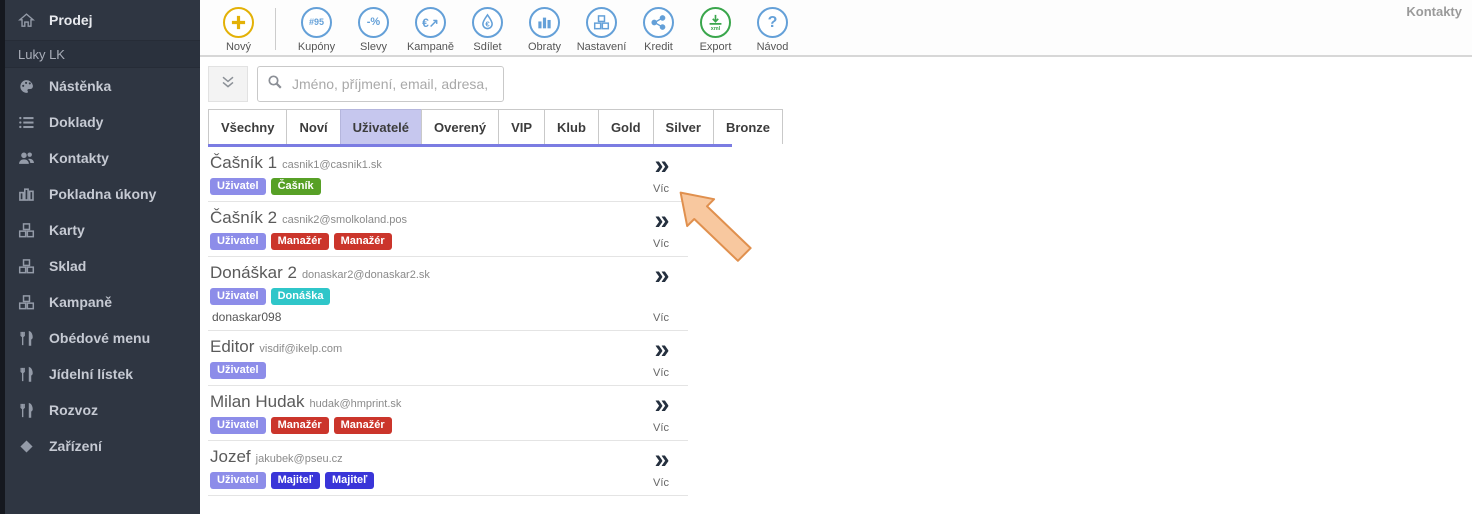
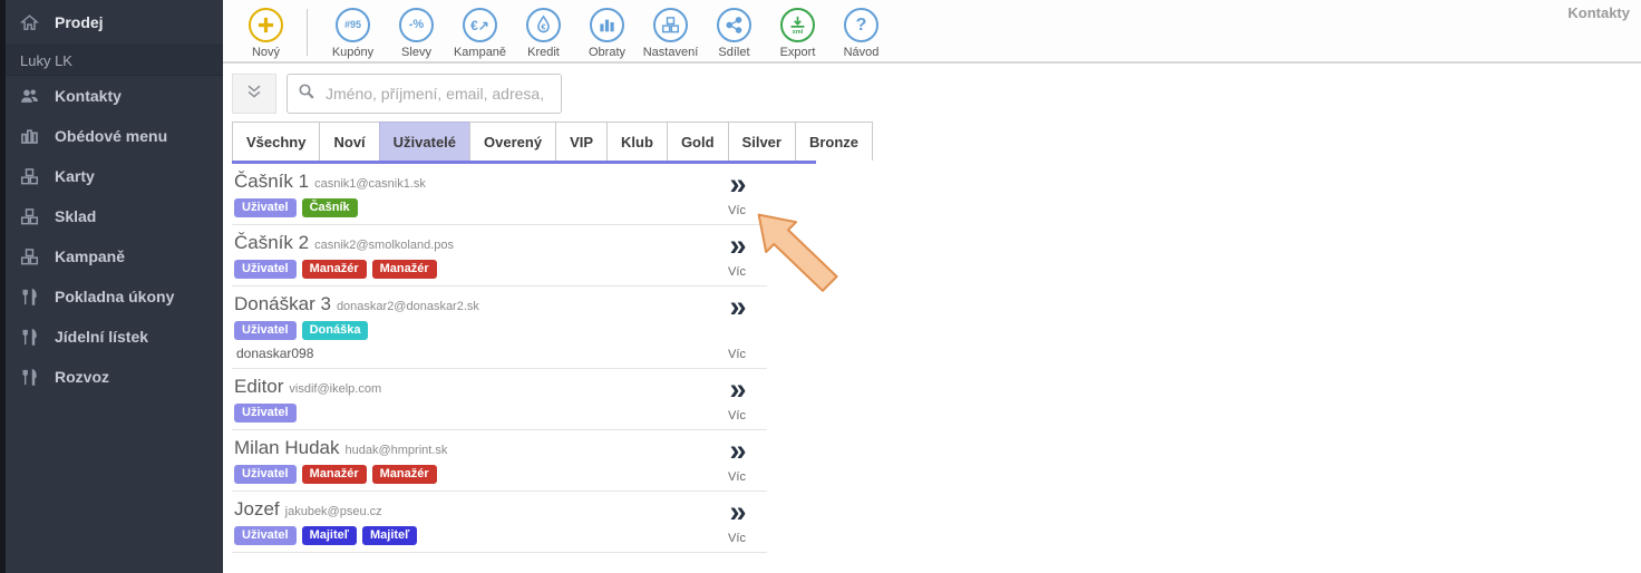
  Prodej
  Luky LK
- Nástěnka
- Doklady
  Kontakty
- Pokladna úkony
+ Obédové menu
  Karty
  Sklad
  Kampaně
- Obédové menu
+ Pokladna úkony
  Jídelní lístek
  Rozvoz
- Zařízení
  Nový
  #95
  Kupóny
  -%
  Slevy
  €↗
  Kampaně
  €
- Sdílet
+ Kredit
  Obraty
  Nastavení
- Kredit
+ Sdílet
  Export
  ?
  Návod
  Kontakty
  Jméno, příjmení, email, adresa,
  Všechny
  Noví
  Uživatelé
  Overený
  VIP
  Klub
  Gold
  Silver
  Bronze
  Čašník 1 casnik1@casnik1.sk
  Uživatel
  Čašník
  »
  Víc
  Čašník 2 casnik2@smolkoland.pos
  Uživatel
  Manažér
  Manažér
  »
  Víc
- Donáškar 2 donaskar2@donaskar2.sk
+ Donáškar 3 donaskar2@donaskar2.sk
  Uživatel
  Donáška
  donaskar098
  »
  Víc
  Editor visdif@ikelp.com
  Uživatel
  »
  Víc
  Milan Hudak hudak@hmprint.sk
  Uživatel
  Manažér
  Manažér
  »
  Víc
  Jozef jakubek@pseu.cz
  Uživatel
  Majiteľ
  Majiteľ
  »
  Víc
